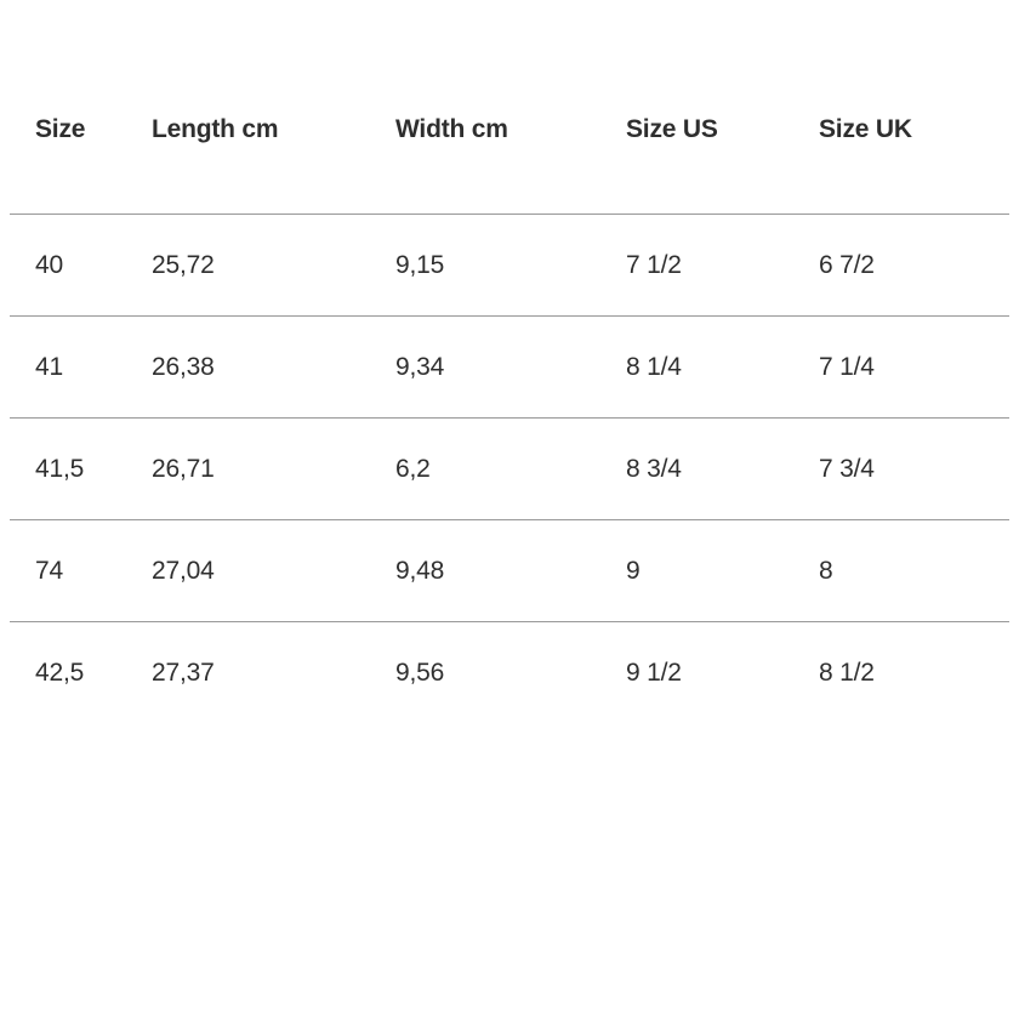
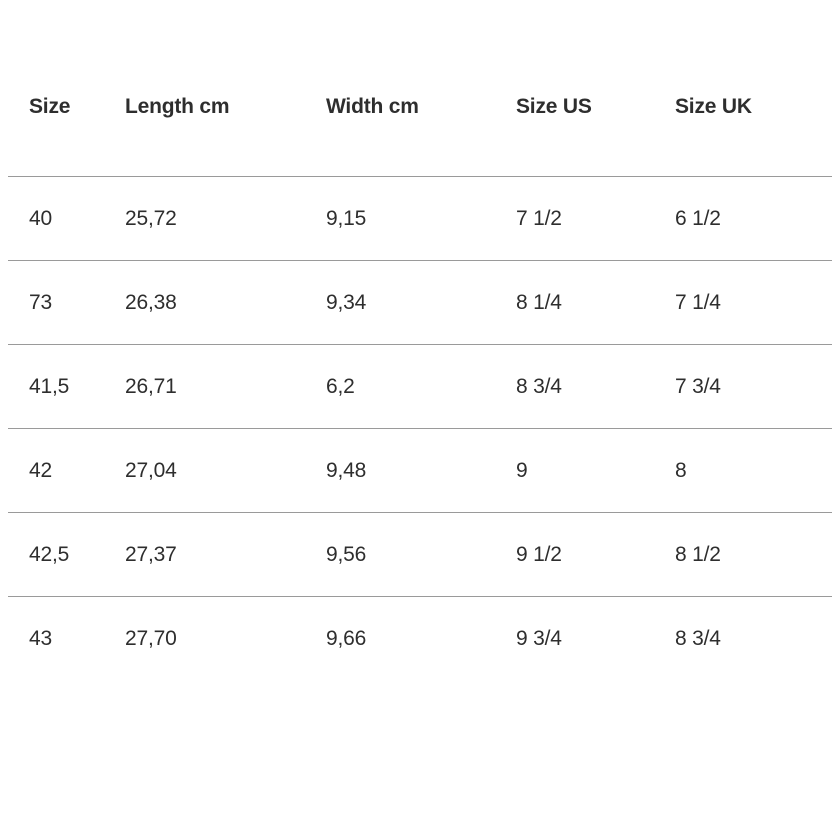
  Size	Length cm	Width cm	Size US	Size UK
- 40	25,72	9,15	7 1/2	6 7/2
+ 40	25,72	9,15	7 1/2	6 1/2
- 41	26,38	9,34	8 1/4	7 1/4
+ 73	26,38	9,34	8 1/4	7 1/4
  41,5	26,71	6,2	8 3/4	7 3/4
- 74	27,04	9,48	9	8
+ 42	27,04	9,48	9	8
  42,5	27,37	9,56	9 1/2	8 1/2
+ 43	27,70	9,66	9 3/4	8 3/4
